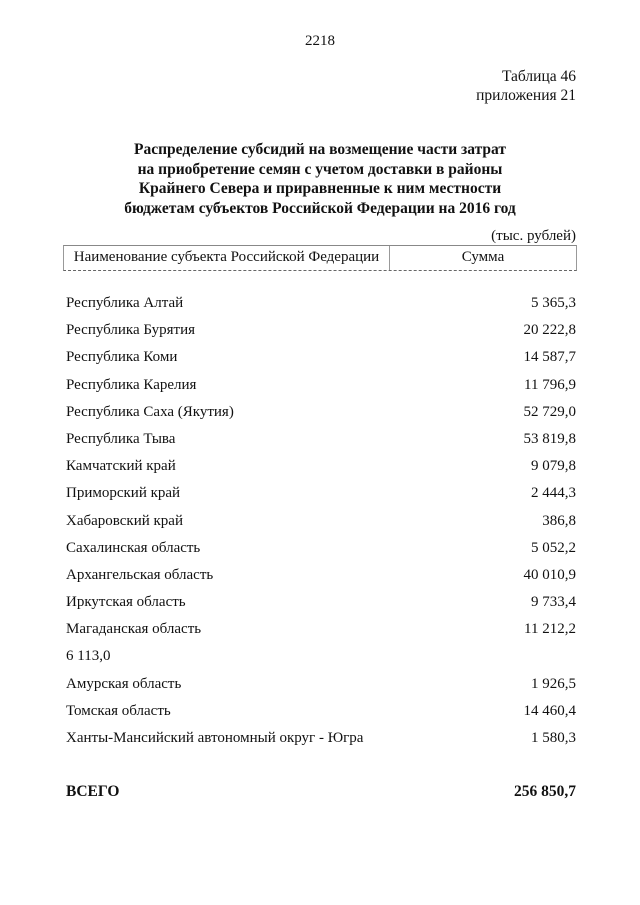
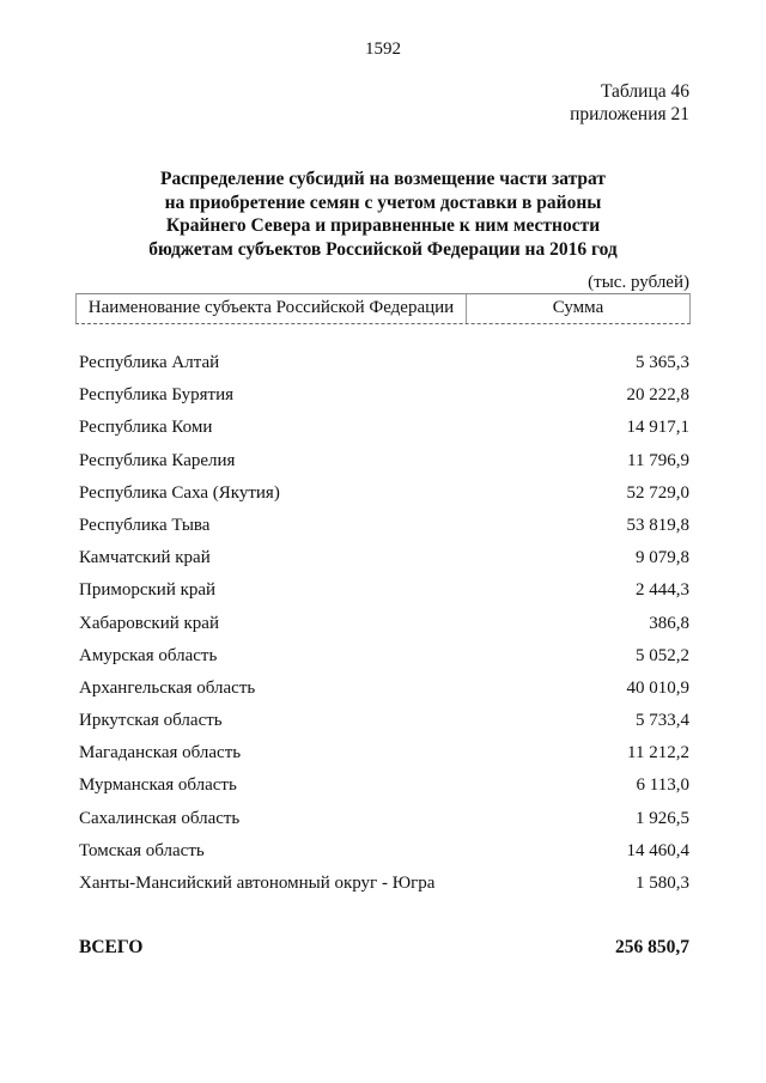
- 2218
+ 1592
  Таблица 46
  приложения 21
  Распределение субсидий на возмещение части затрат
  на приобретение семян с учетом доставки в районы
  Крайнего Севера и приравненные к ним местности
  бюджетам субъектов Российской Федерации на 2016 год
  (тыс. рублей)
  Наименование субъекта Российской Федерации
  Сумма
  Республика Алтай
  5 365,3
  Республика Бурятия
  20 222,8
  Республика Коми
- 14 587,7
+ 14 917,1
  Республика Карелия
  11 796,9
  Республика Саха (Якутия)
  52 729,0
  Республика Тыва
  53 819,8
  Камчатский край
  9 079,8
  Приморский край
  2 444,3
  Хабаровский край
  386,8
- Сахалинская область
+ Амурская область
  5 052,2
  Архангельская область
  40 010,9
  Иркутская область
- 9 733,4
+ 5 733,4
  Магаданская область
  11 212,2
+ Мурманская область
  6 113,0
- Амурская область
+ Сахалинская область
  1 926,5
  Томская область
  14 460,4
  Ханты-Мансийский автономный округ - Югра
  1 580,3
  ВСЕГО
  256 850,7
